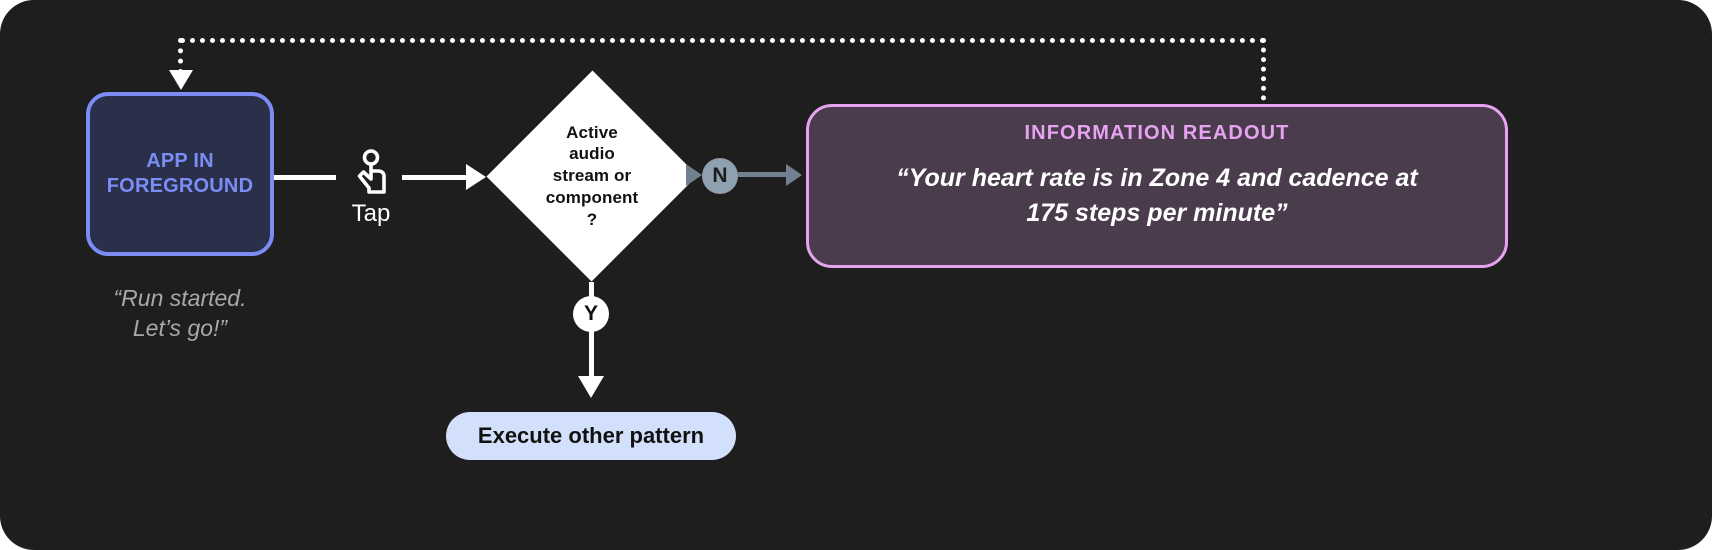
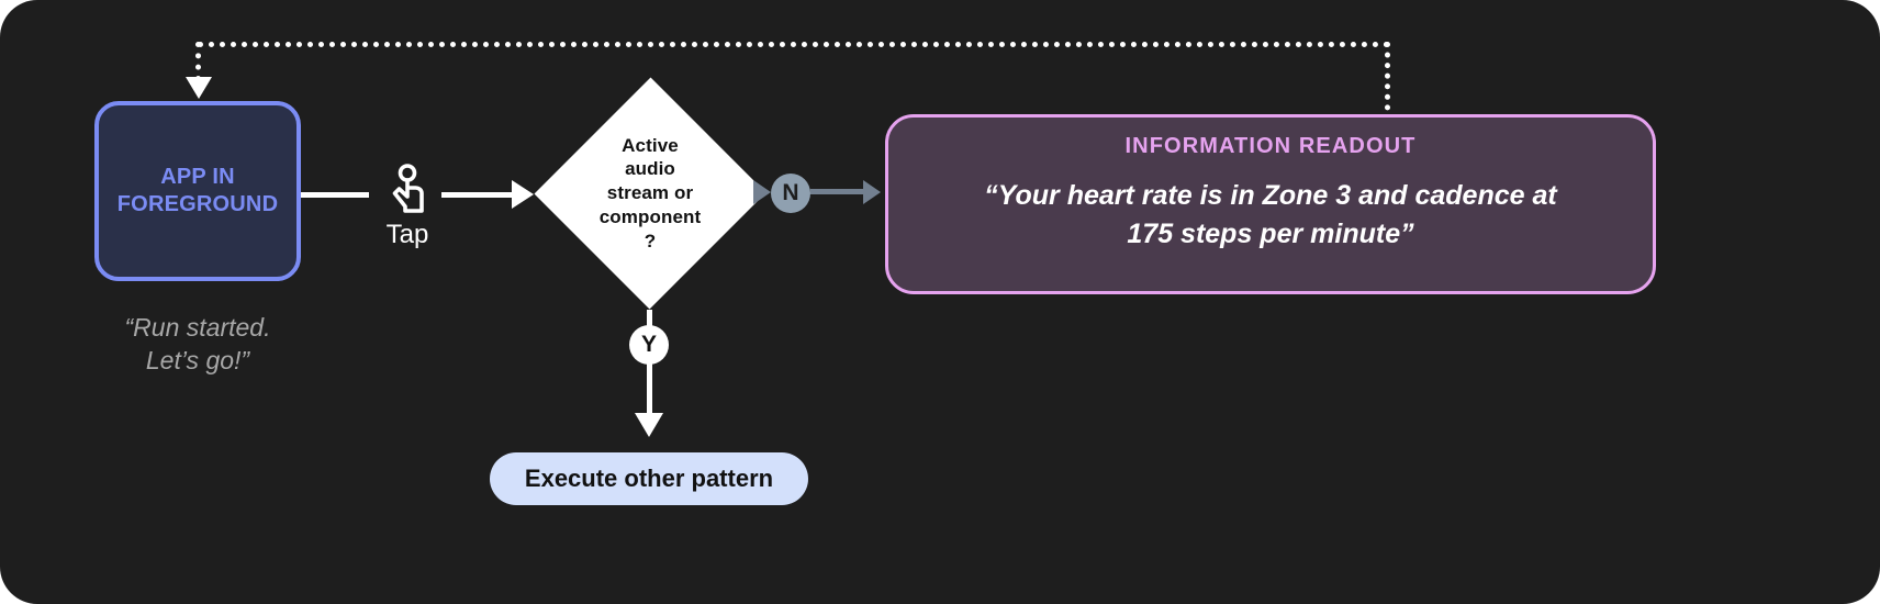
  APP IN
  FOREGROUND
  “Run started.
  Let’s go!”
  Tap
  Active
  audio
  stream or
  component
  ?
  N
  Y
  Execute other pattern
  INFORMATION READOUT
- “Your heart rate is in Zone 4 and cadence at
+ “Your heart rate is in Zone 3 and cadence at
  175 steps per minute”
